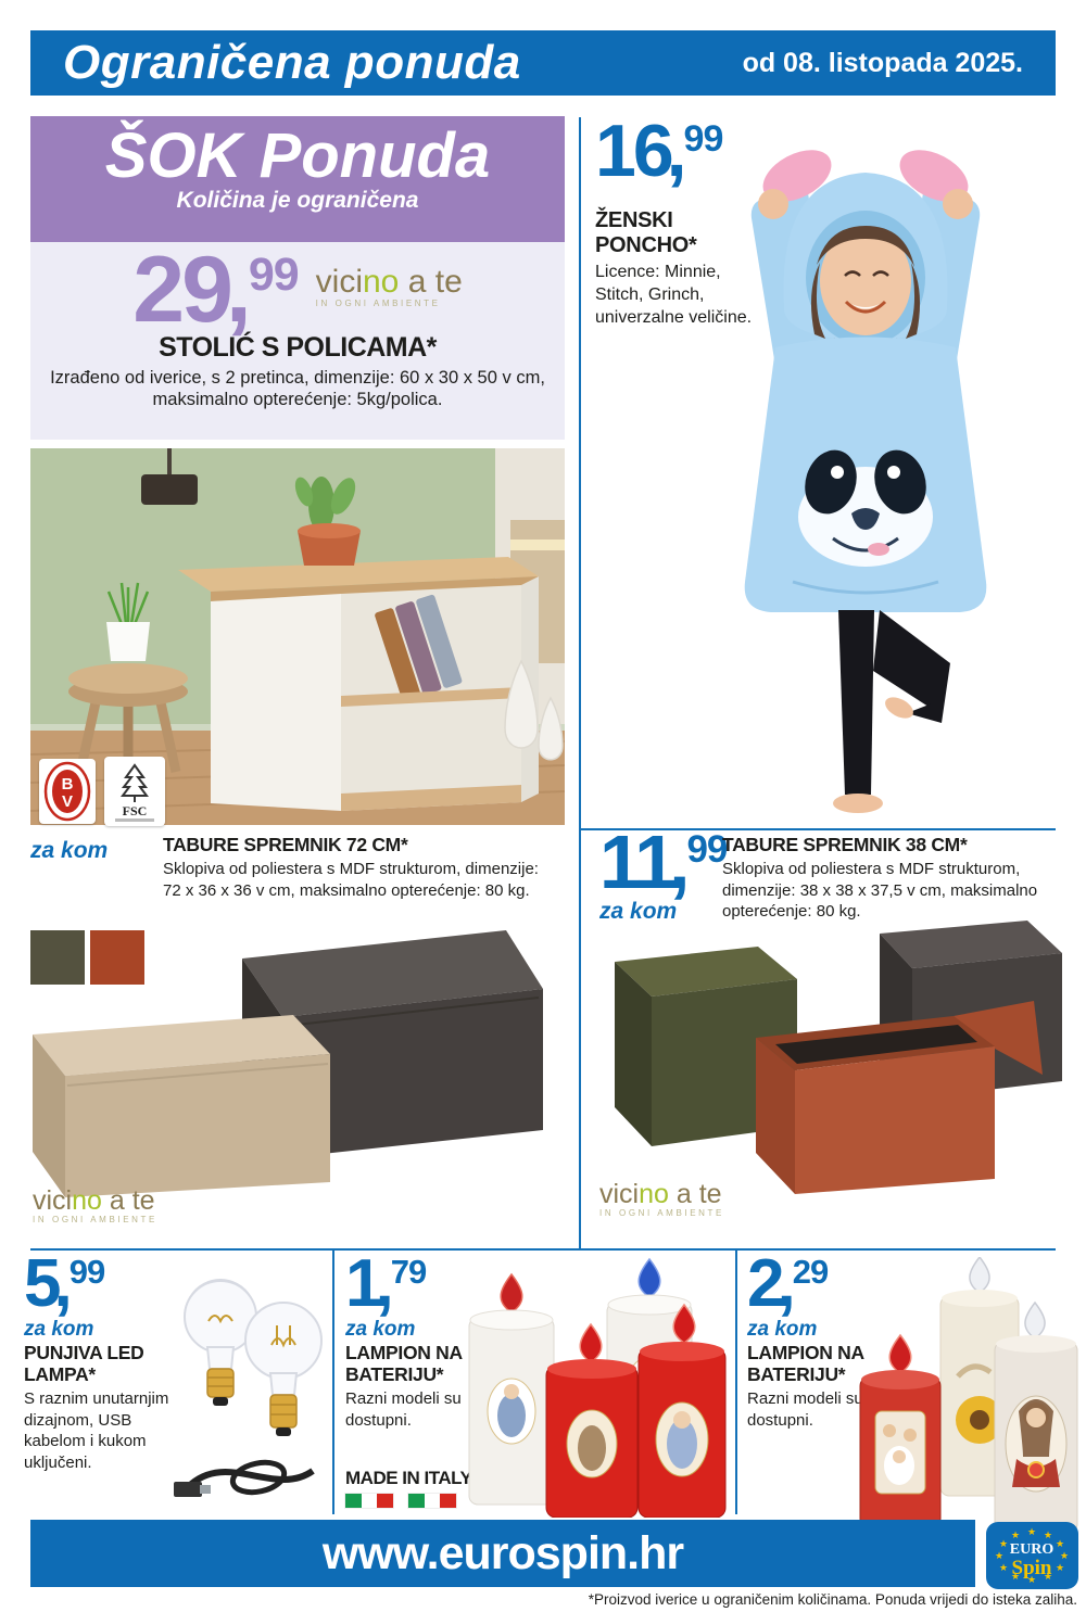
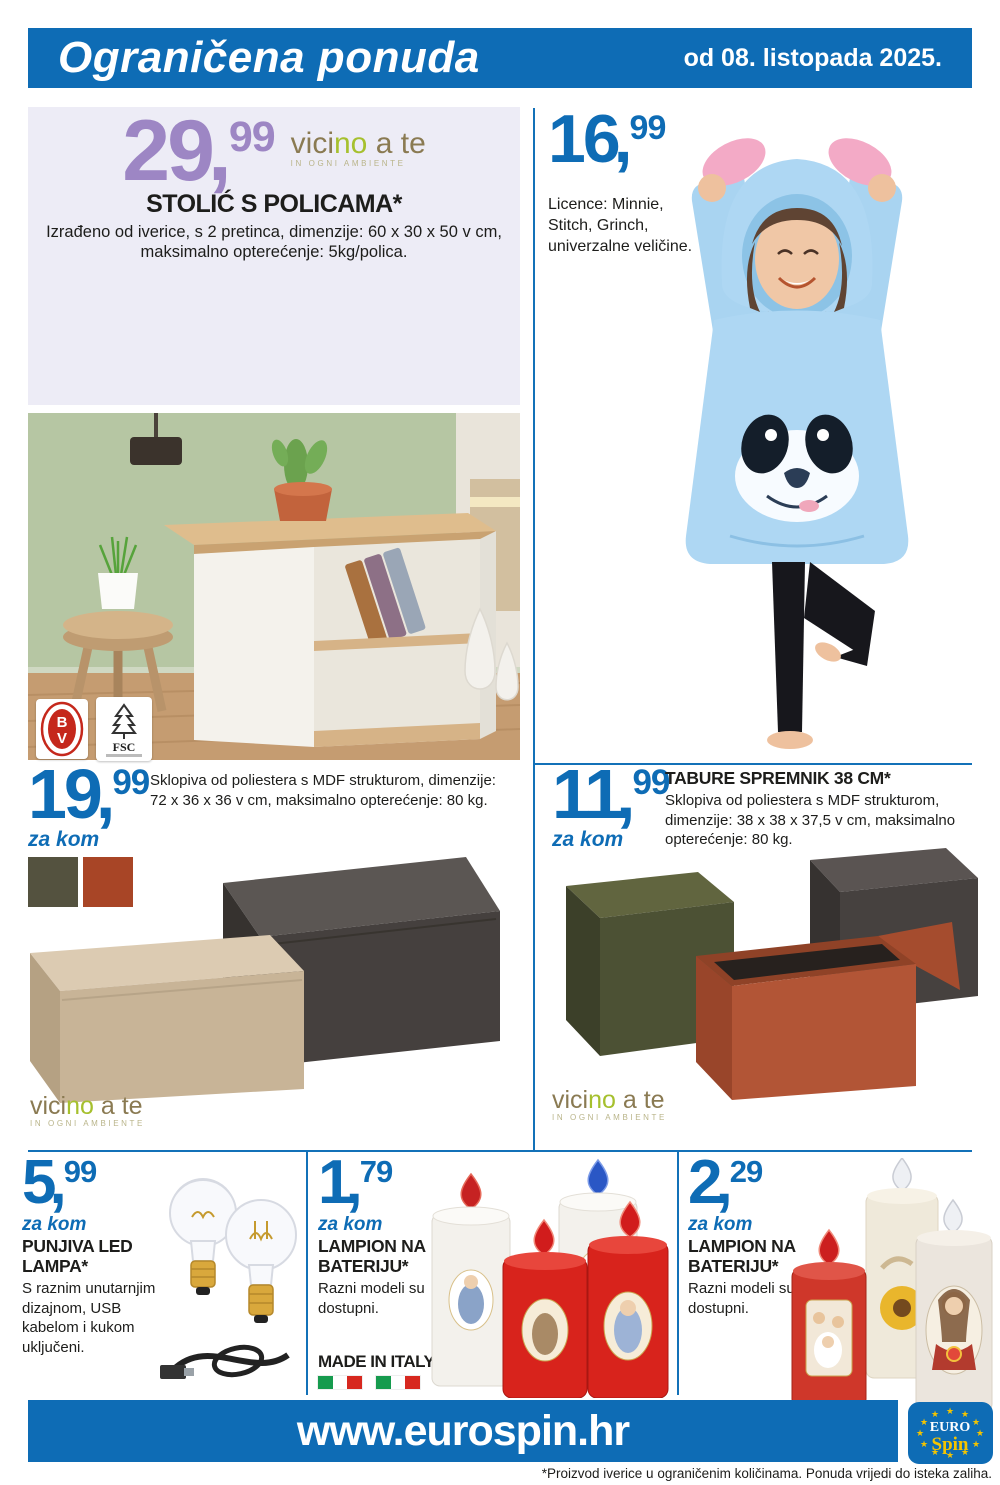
  Ograničena ponuda
  od 08. listopada 2025.
- ŠOK Ponuda
- Količina je ograničena
  29,99
  vicino a te
  IN OGNI AMBIENTE
  STOLIĆ S POLICAMA*
  Izrađeno od iverice, s 2 pretinca, dimenzije: 60 x 30 x 50 v cm, maksimalno opterećenje: 5kg/polica.
  B
  V
  FSC
  16,99
- ŽENSKI PONCHO*
  Licence: Minnie, Stitch, Grinch, univerzalne veličine.
+ 19,99
  za kom
- TABURE SPREMNIK 72 CM*
  Sklopiva od poliestera s MDF strukturom, dimenzije: 72 x 36 x 36 v cm, maksimalno opterećenje: 80 kg.
  vicino a te
  IN OGNI AMBIENTE
  11,99
  za kom
  TABURE SPREMNIK 38 CM*
  Sklopiva od poliestera s MDF strukturom, dimenzije: 38 x 38 x 37,5 v cm, maksimalno opterećenje: 80 kg.
  vicino a te
  IN OGNI AMBIENTE
  5,99
  za kom
  PUNJIVA LED LAMPA*
  S raznim unutarnjim dizajnom, USB kabelom i kukom uključeni.
  1,79
  za kom
  LAMPION NA BATERIJU*
  Razni modeli su dostupni.
  MADE IN ITALY
  2,29
  za kom
  LAMPION NA BATERIJU*
  Razni modeli su dostupni.
  www.eurospin.hr
  ★
  ★
  ★
  ★
  ★
  ★
  ★
  ★
  ★
  ★
  ★
  ★
  EURO
  Spin
  *Proizvod iverice u ograničenim količinama. Ponuda vrijedi do isteka zaliha.
